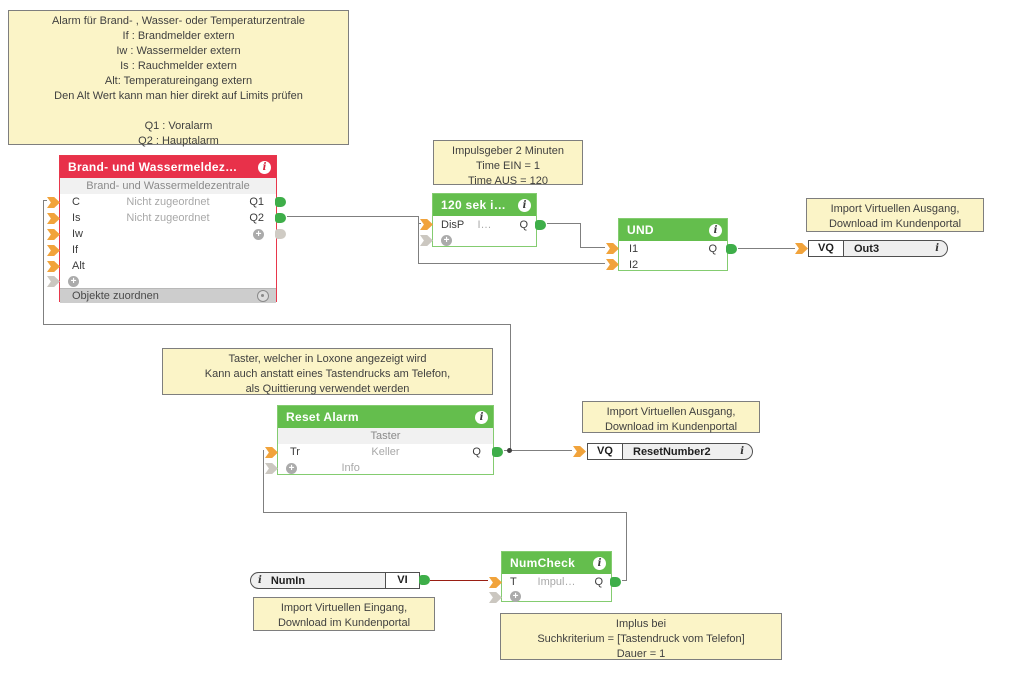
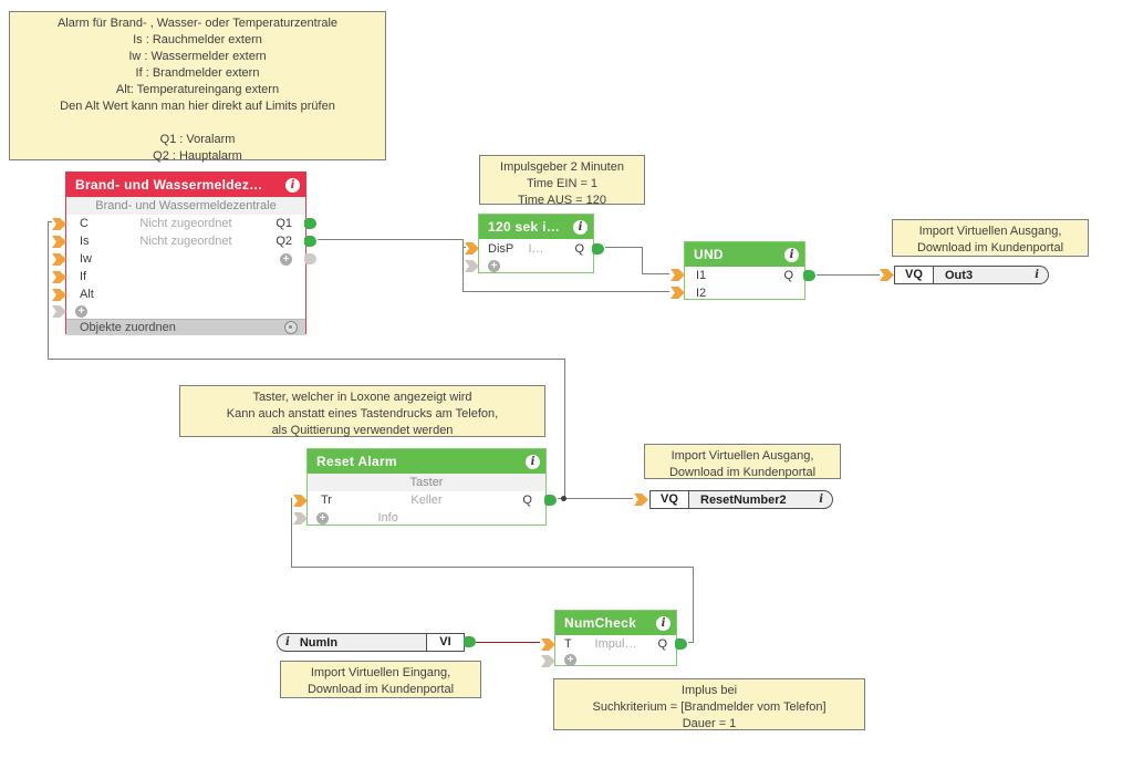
  Alarm für Brand- , Wasser- oder Temperaturzentrale
- If : Brandmelder extern
+ Is : Rauchmelder extern
  Iw : Wassermelder extern
- Is : Rauchmelder extern
+ If : Brandmelder extern
  Alt: Temperatureingang extern
  Den Alt Wert kann man hier direkt auf Limits prüfen
  Q1 : Voralarm
  Q2 : Hauptalarm
  Impulsgeber 2 Minuten
  Time EIN = 1
  Time AUS = 120
  Import Virtuellen Ausgang,
  Download im Kundenportal
  Taster, welcher in Loxone angezeigt wird
  Kann auch anstatt eines Tastendrucks am Telefon,
  als Quittierung verwendet werden
  Import Virtuellen Ausgang,
  Download im Kundenportal
  Import Virtuellen Eingang,
  Download im Kundenportal
  Implus bei
- Suchkriterium = [Tastendruck vom Telefon]
+ Suchkriterium = [Brandmelder vom Telefon]
  Dauer = 1
  Brand- und Wassermeldez…
  Brand- und Wassermeldezentrale
  C
  Nicht zugeordnet
  Q1
  Is
  Nicht zugeordnet
  Q2
  Iw
  If
  Alt
  Objekte zuordnen
  120 sek i…
  DisP
  I…
  Q
  UND
  I1
  Q
  I2
  Reset Alarm
  Taster
  Tr
  Keller
  Q
  Info
  NumCheck
  T
  Impul…
  Q
  VQ
  Out3
  VQ
  ResetNumber2
  NumIn
  VI
